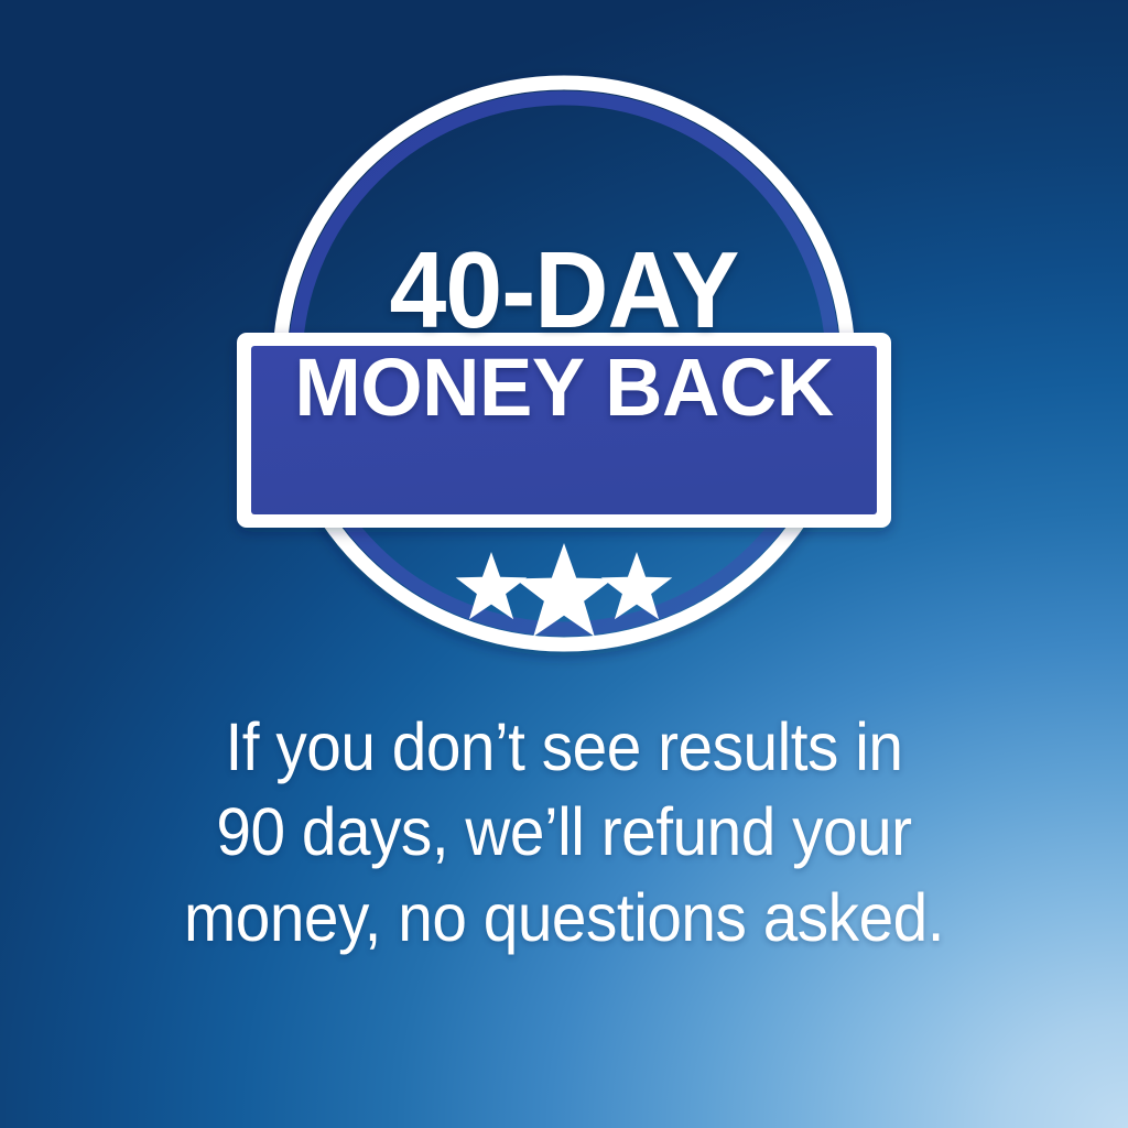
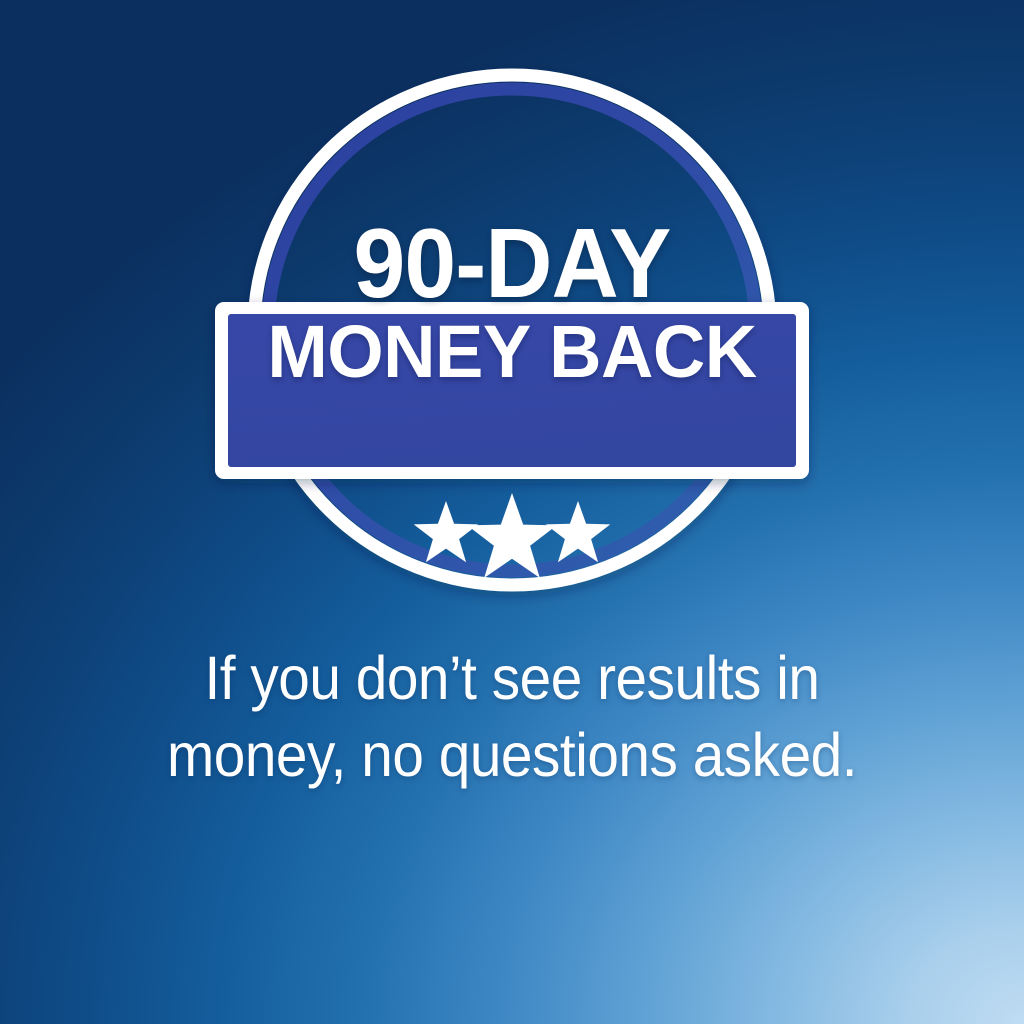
- 40-DAY
+ 90-DAY
  MONEY BACK
  If you don’t see results in
- 90 days, we’ll refund your
  money, no questions asked.
